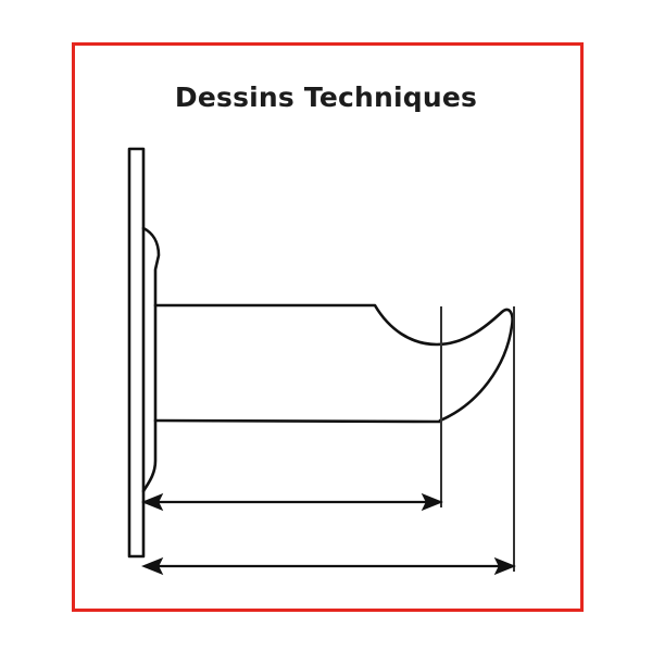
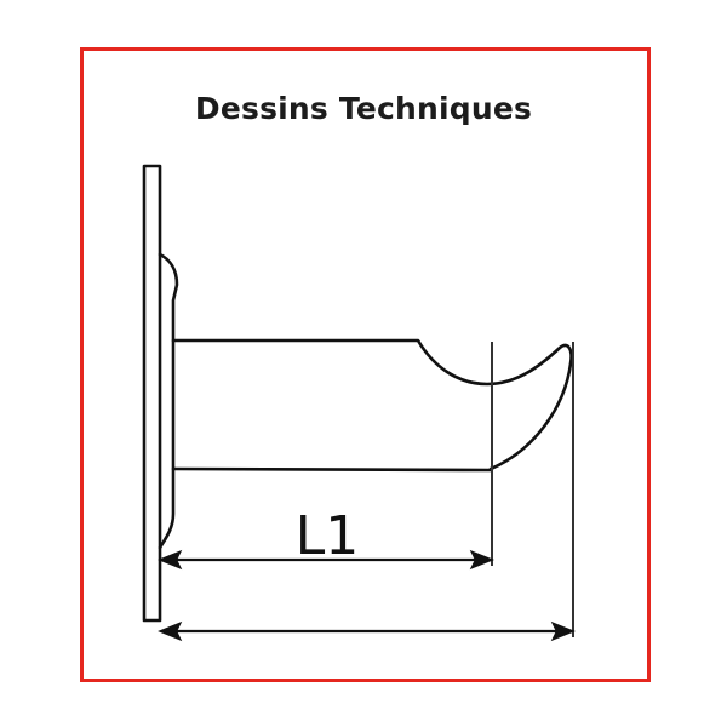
  Dessins Techniques
+ L1
